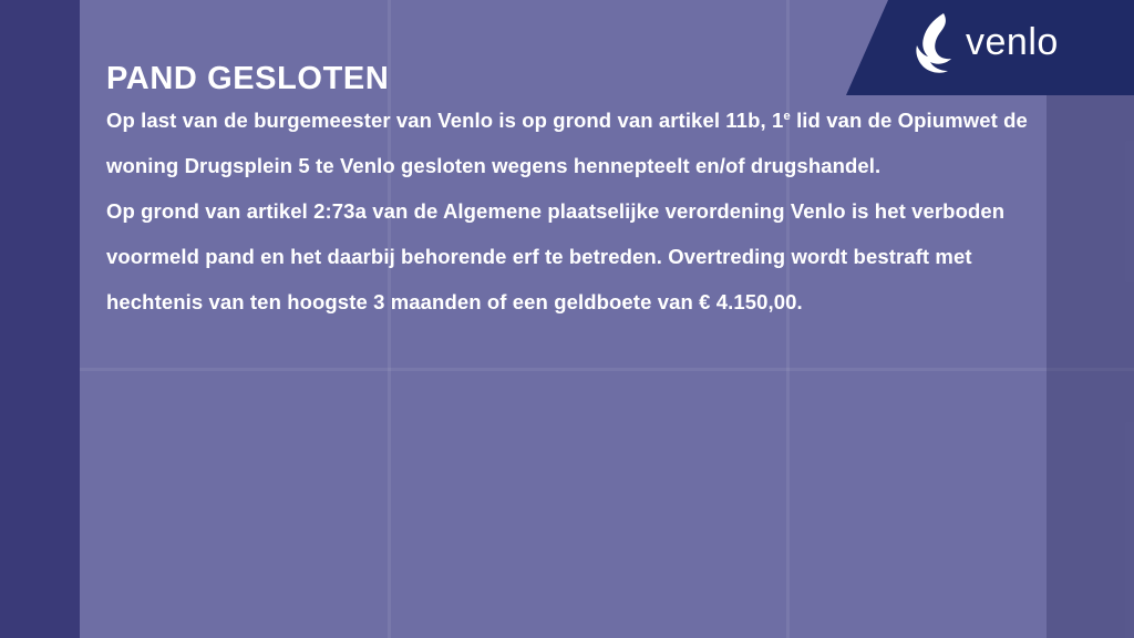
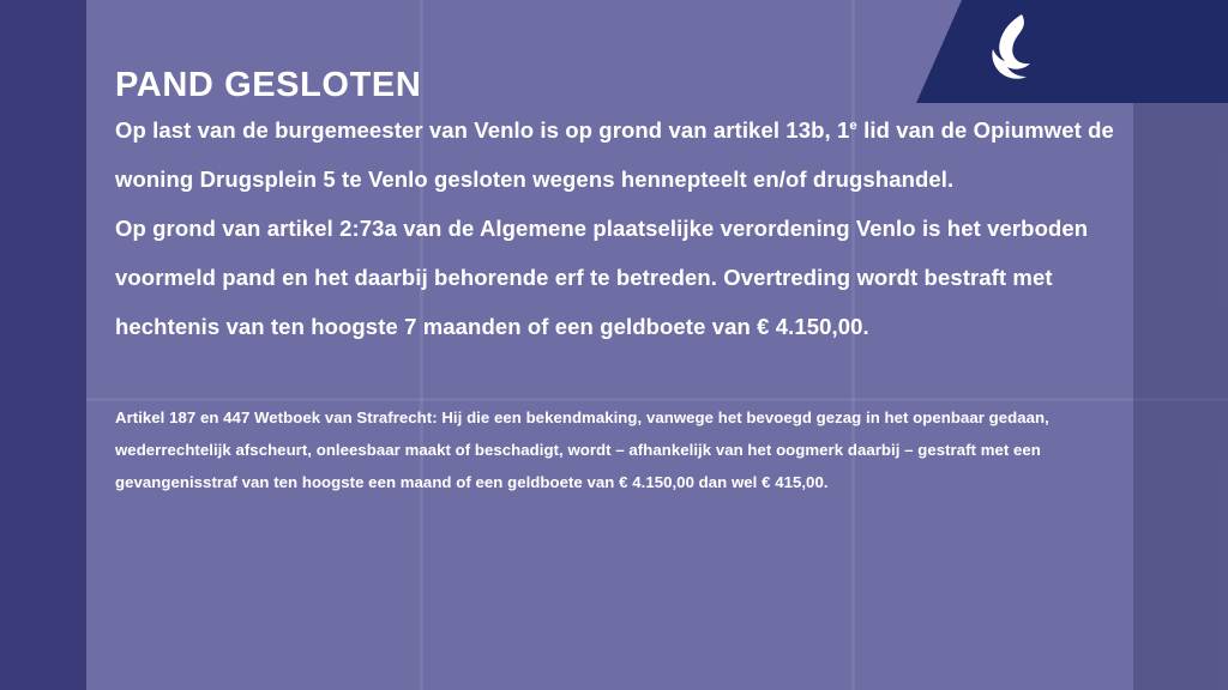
- venlo
  PAND GESLOTEN
- Op last van de burgemeester van Venlo is op grond van artikel 11b, 1e lid van de Opiumwet de woning Drugsplein 5 te Venlo gesloten wegens hennepteelt en/of drugshandel.
+ Op last van de burgemeester van Venlo is op grond van artikel 13b, 1e lid van de Opiumwet de woning Drugsplein 5 te Venlo gesloten wegens hennepteelt en/of drugshandel.
- Op grond van artikel 2:73a van de Algemene plaatselijke verordening Venlo is het verboden voormeld pand en het daarbij behorende erf te betreden. Overtreding wordt bestraft met hechtenis van ten hoogste 3 maanden of een geldboete van € 4.150,00.
+ Op grond van artikel 2:73a van de Algemene plaatselijke verordening Venlo is het verboden voormeld pand en het daarbij behorende erf te betreden. Overtreding wordt bestraft met hechtenis van ten hoogste 7 maanden of een geldboete van € 4.150,00.
+ Artikel 187 en 447 Wetboek van Strafrecht: Hij die een bekendmaking, vanwege het bevoegd gezag in het openbaar gedaan, wederrechtelijk afscheurt, onleesbaar maakt of beschadigt, wordt – afhankelijk van het oogmerk daarbij – gestraft met een gevangenisstraf van ten hoogste een maand of een geldboete van € 4.150,00 dan wel € 415,00.
